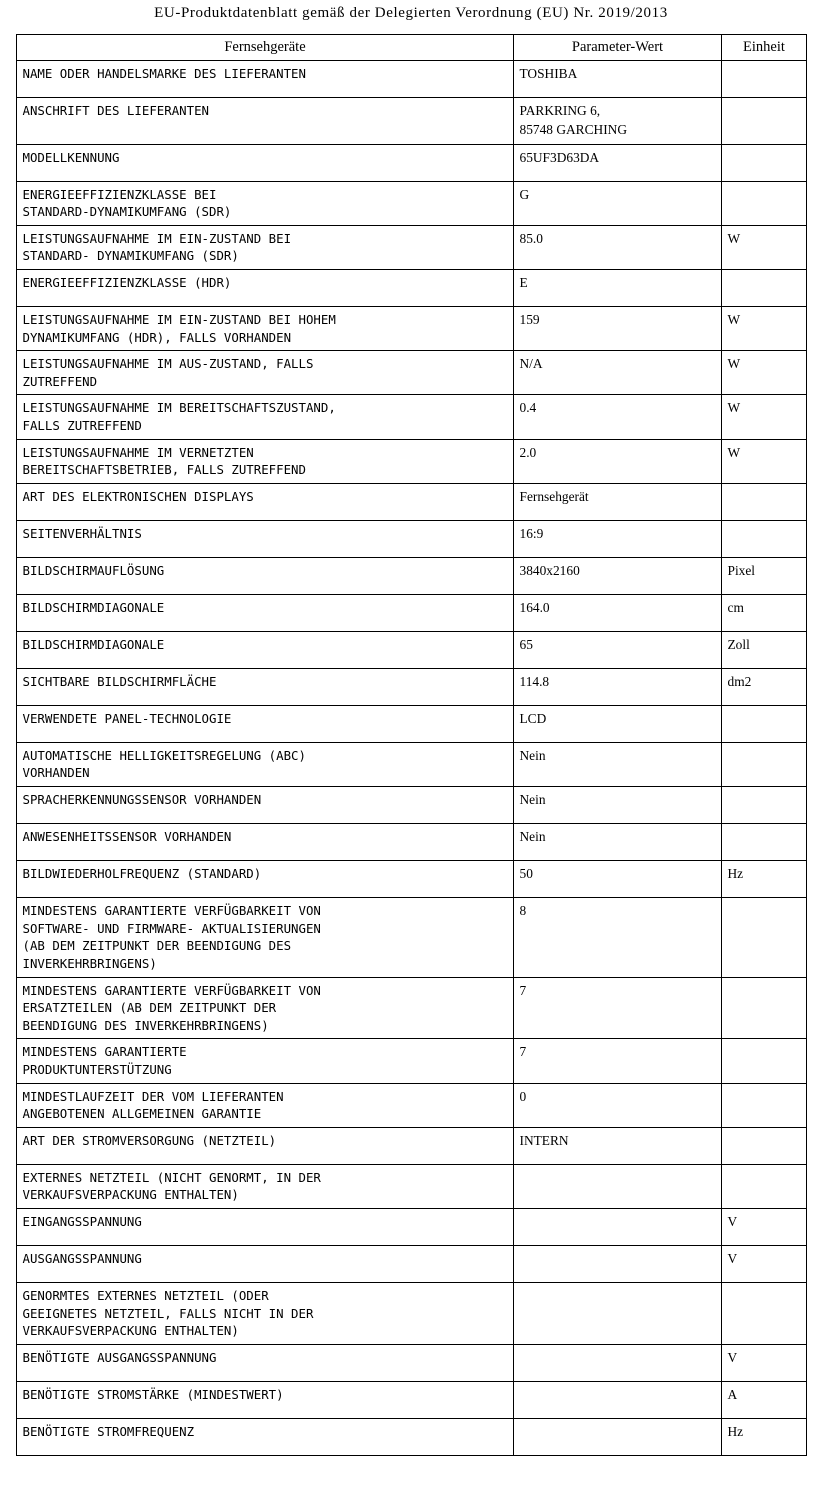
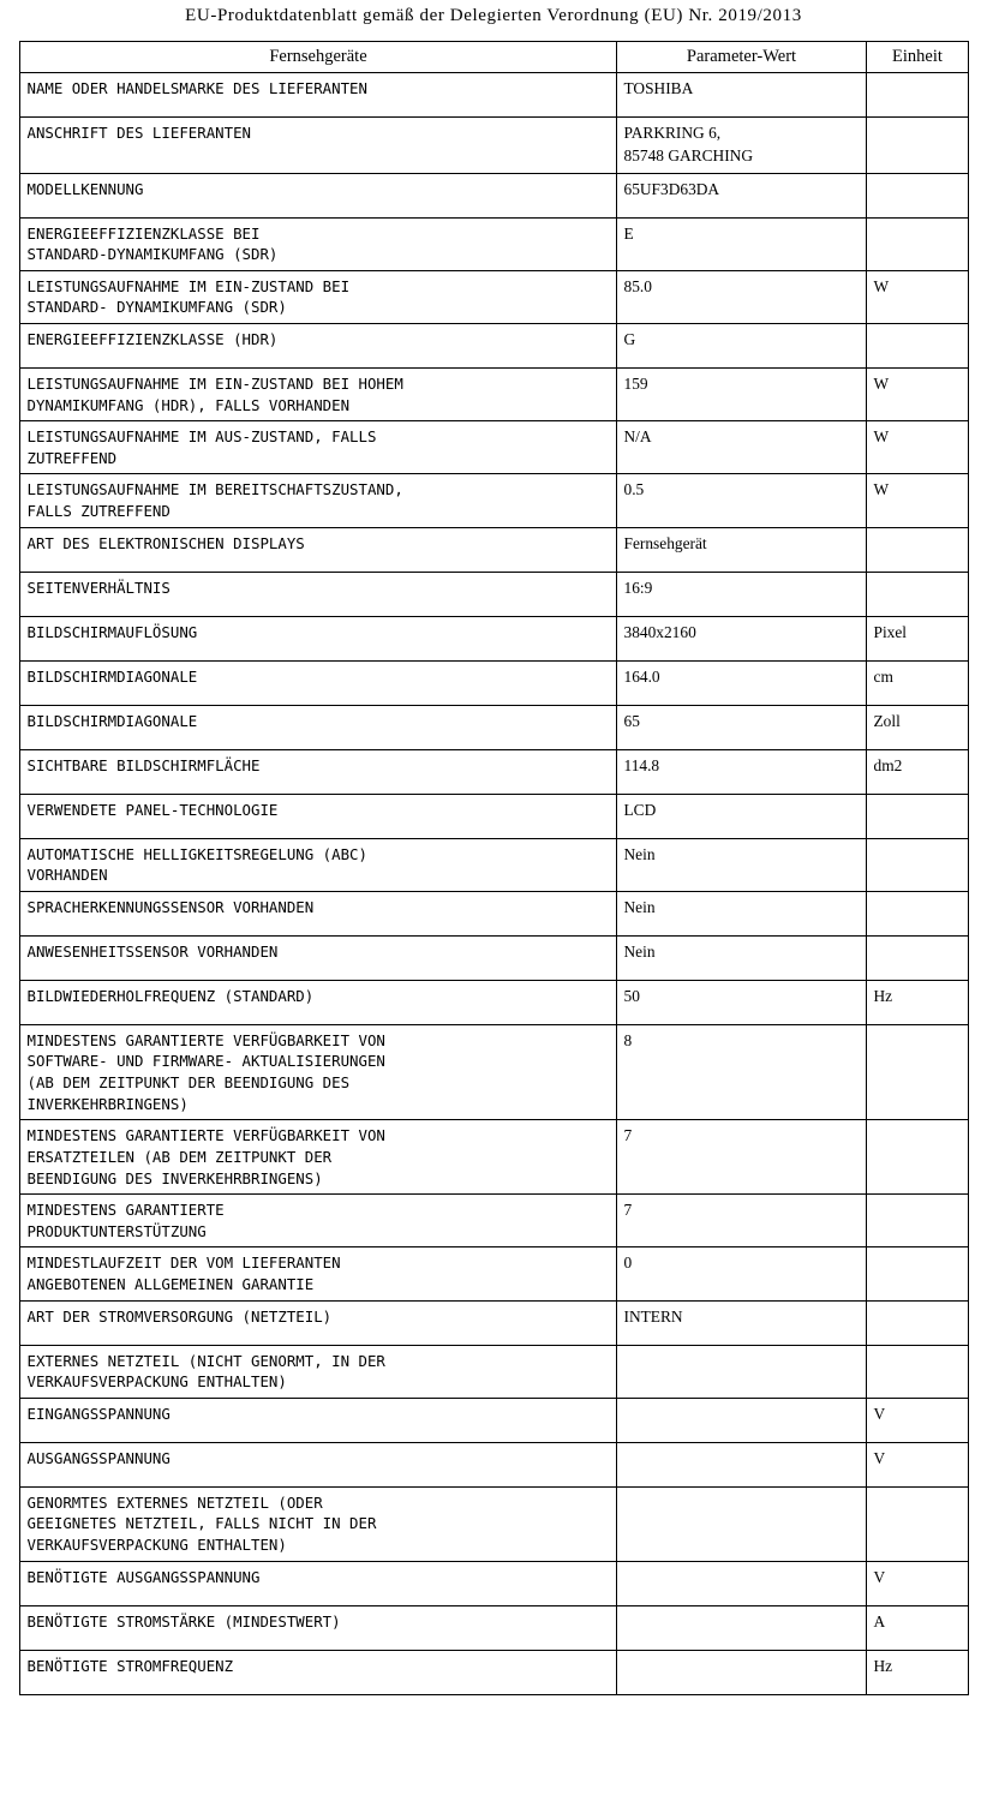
  EU-Produktdatenblatt gemäß der Delegierten Verordnung (EU) Nr. 2019/2013
  Fernsehgeräte	Parameter-Wert	Einheit
  NAME ODER HANDELSMARKE DES LIEFERANTEN	TOSHIBA
  ANSCHRIFT DES LIEFERANTEN	PARKRING 6, 85748 GARCHING
  MODELLKENNUNG	65UF3D63DA
- ENERGIEEFFIZIENZKLASSE BEI STANDARD-DYNAMIKUMFANG (SDR)	G
+ ENERGIEEFFIZIENZKLASSE BEI STANDARD-DYNAMIKUMFANG (SDR)	E
  LEISTUNGSAUFNAHME IM EIN-ZUSTAND BEI STANDARD- DYNAMIKUMFANG (SDR)	85.0	W
- ENERGIEEFFIZIENZKLASSE (HDR)	E
+ ENERGIEEFFIZIENZKLASSE (HDR)	G
  LEISTUNGSAUFNAHME IM EIN-ZUSTAND BEI HOHEM DYNAMIKUMFANG (HDR), FALLS VORHANDEN	159	W
  LEISTUNGSAUFNAHME IM AUS-ZUSTAND, FALLS ZUTREFFEND	N/A	W
- LEISTUNGSAUFNAHME IM BEREITSCHAFTSZUSTAND, FALLS ZUTREFFEND	0.4	W
+ LEISTUNGSAUFNAHME IM BEREITSCHAFTSZUSTAND, FALLS ZUTREFFEND	0.5	W
- LEISTUNGSAUFNAHME IM VERNETZTEN BEREITSCHAFTSBETRIEB, FALLS ZUTREFFEND	2.0	W
  ART DES ELEKTRONISCHEN DISPLAYS	Fernsehgerät
  SEITENVERHÄLTNIS	16:9
  BILDSCHIRMAUFLÖSUNG	3840x2160	Pixel
  BILDSCHIRMDIAGONALE	164.0	cm
  BILDSCHIRMDIAGONALE	65	Zoll
  SICHTBARE BILDSCHIRMFLÄCHE	114.8	dm2
  VERWENDETE PANEL-TECHNOLOGIE	LCD
  AUTOMATISCHE HELLIGKEITSREGELUNG (ABC) VORHANDEN	Nein
  SPRACHERKENNUNGSSENSOR VORHANDEN	Nein
  ANWESENHEITSSENSOR VORHANDEN	Nein
  BILDWIEDERHOLFREQUENZ (STANDARD)	50	Hz
  MINDESTENS GARANTIERTE VERFÜGBARKEIT VON SOFTWARE- UND FIRMWARE- AKTUALISIERUNGEN (AB DEM ZEITPUNKT DER BEENDIGUNG DES INVERKEHRBRINGENS)	8
  MINDESTENS GARANTIERTE VERFÜGBARKEIT VON ERSATZTEILEN (AB DEM ZEITPUNKT DER BEENDIGUNG DES INVERKEHRBRINGENS)	7
  MINDESTENS GARANTIERTE PRODUKTUNTERSTÜTZUNG	7
  MINDESTLAUFZEIT DER VOM LIEFERANTEN ANGEBOTENEN ALLGEMEINEN GARANTIE	0
  ART DER STROMVERSORGUNG (NETZTEIL)	INTERN
  EXTERNES NETZTEIL (NICHT GENORMT, IN DER VERKAUFSVERPACKUNG ENTHALTEN)
  EINGANGSSPANNUNG		V
  AUSGANGSSPANNUNG		V
  GENORMTES EXTERNES NETZTEIL (ODER GEEIGNETES NETZTEIL, FALLS NICHT IN DER VERKAUFSVERPACKUNG ENTHALTEN)
  BENÖTIGTE AUSGANGSSPANNUNG		V
  BENÖTIGTE STROMSTÄRKE (MINDESTWERT)		A
  BENÖTIGTE STROMFREQUENZ		Hz
